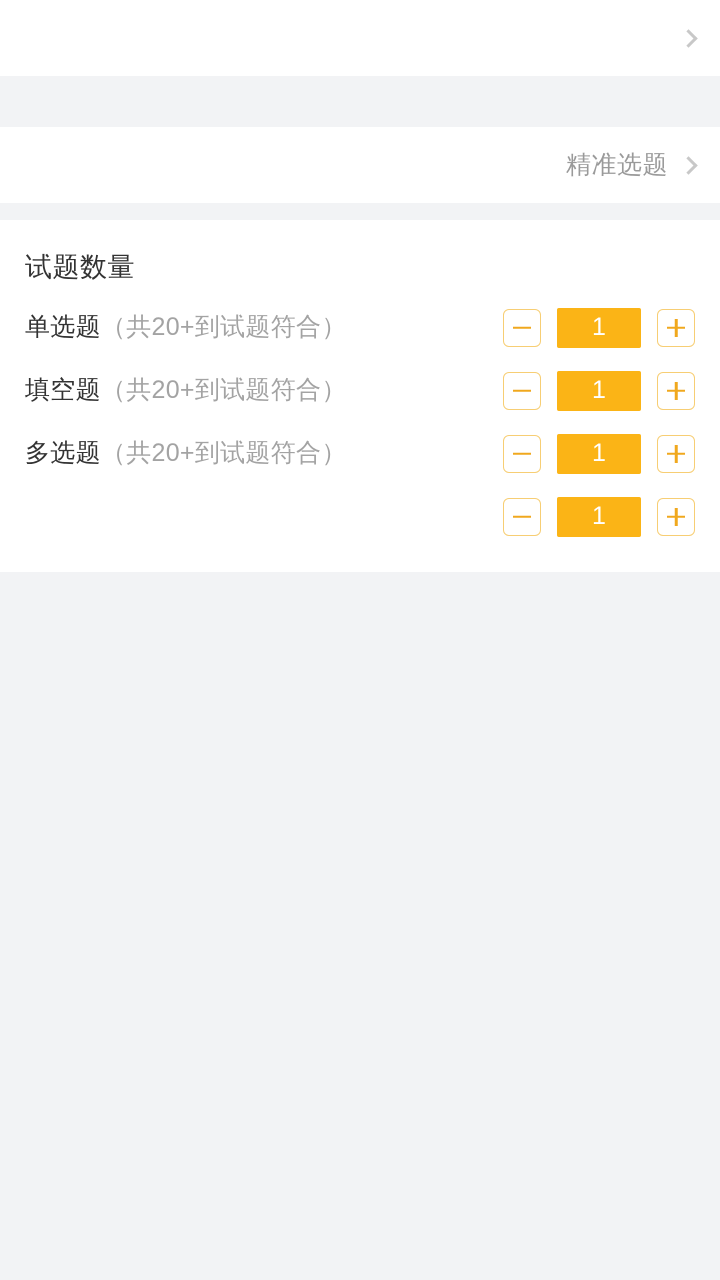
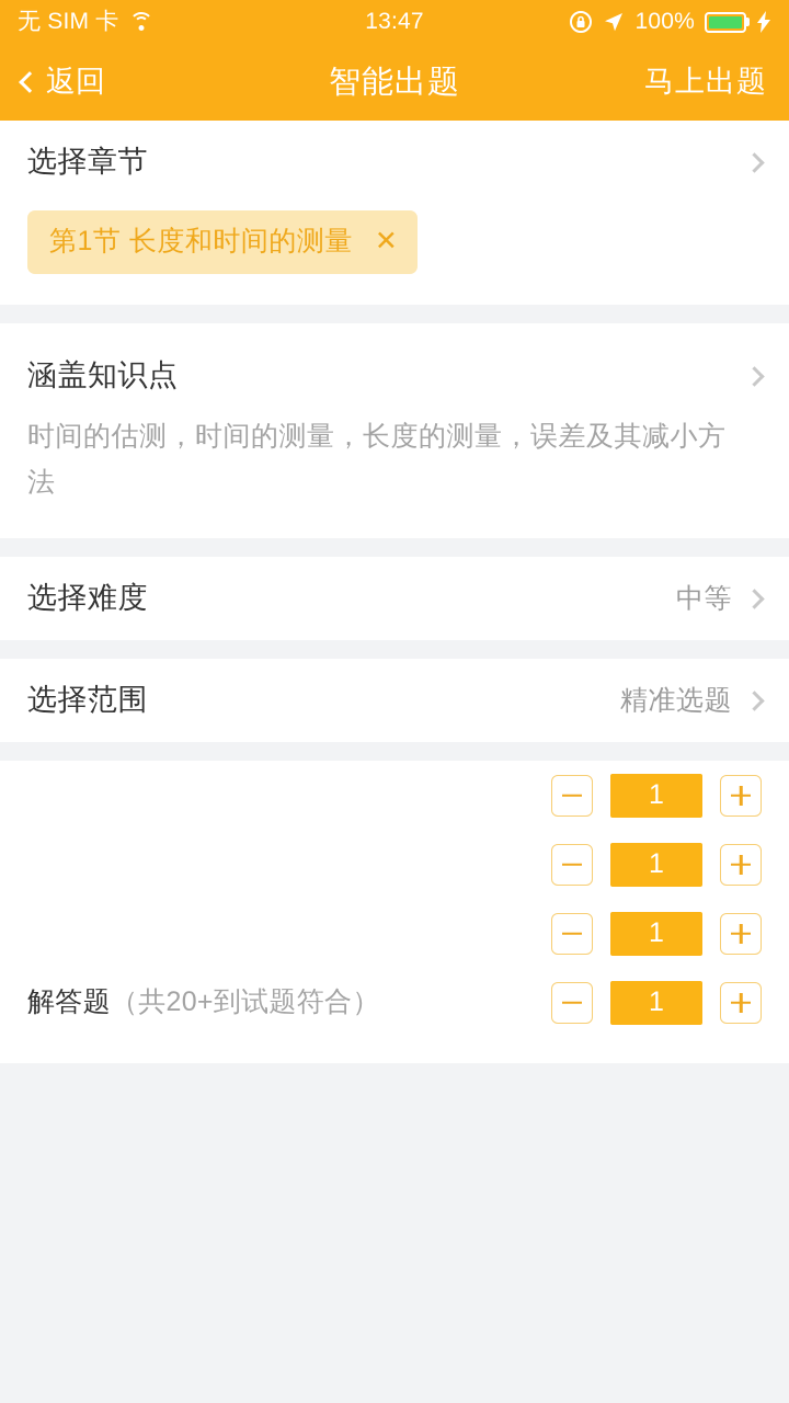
+ 无 SIM 卡
+ 13:47
+ 100%
+ 返回
+ 智能出题
+ 马上出题
+ 选择章节
+ 第1节 长度和时间的测量
+ ✕
+ 涵盖知识点
+ 时间的估测，时间的测量，长度的测量，误差及其减小方法
+ 选择难度
+ 中等
+ 选择范围
  精准选题
- 试题数量
- 单选题（共20+到试题符合）
  1
- 填空题（共20+到试题符合）
  1
- 多选题（共20+到试题符合）
  1
+ 解答题（共20+到试题符合）
  1
